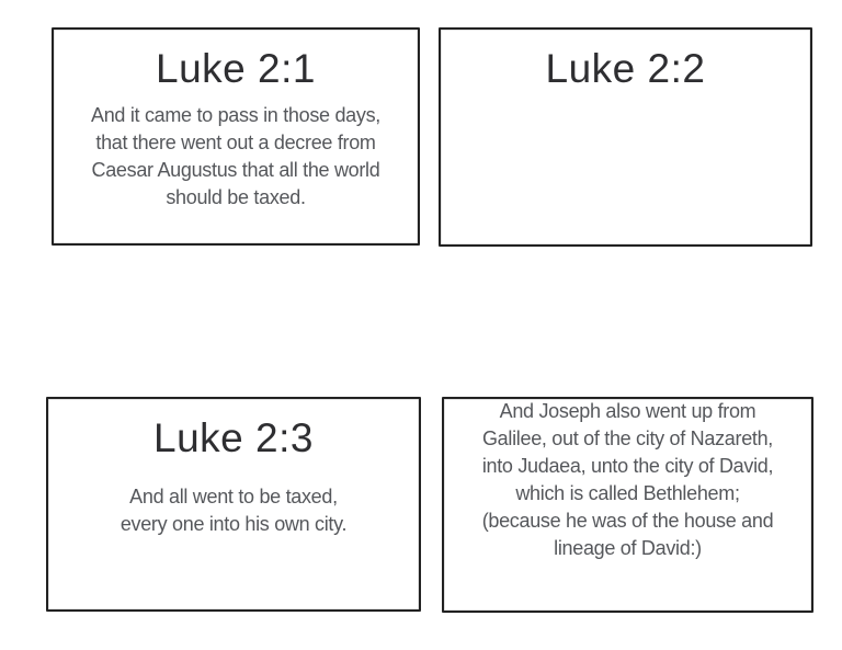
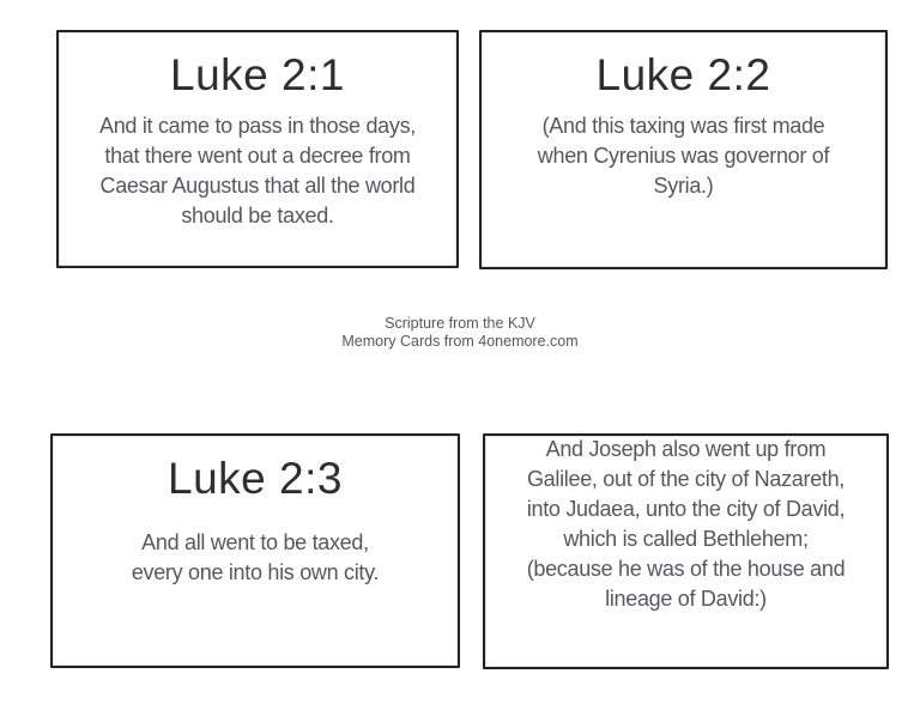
  Luke 2:1
  And it came to pass in those days,
  that there went out a decree from
  Caesar Augustus that all the world
  should be taxed.
  Luke 2:2
+ (And this taxing was first made
+ when Cyrenius was governor of
+ Syria.)
+ Scripture from the KJV
+ Memory Cards from 4onemore.com
  Luke 2:3
  And all went to be taxed,
  every one into his own city.
  And Joseph also went up from
  Galilee, out of the city of Nazareth,
  into Judaea, unto the city of David,
  which is called Bethlehem;
  (because he was of the house and
  lineage of David:)
